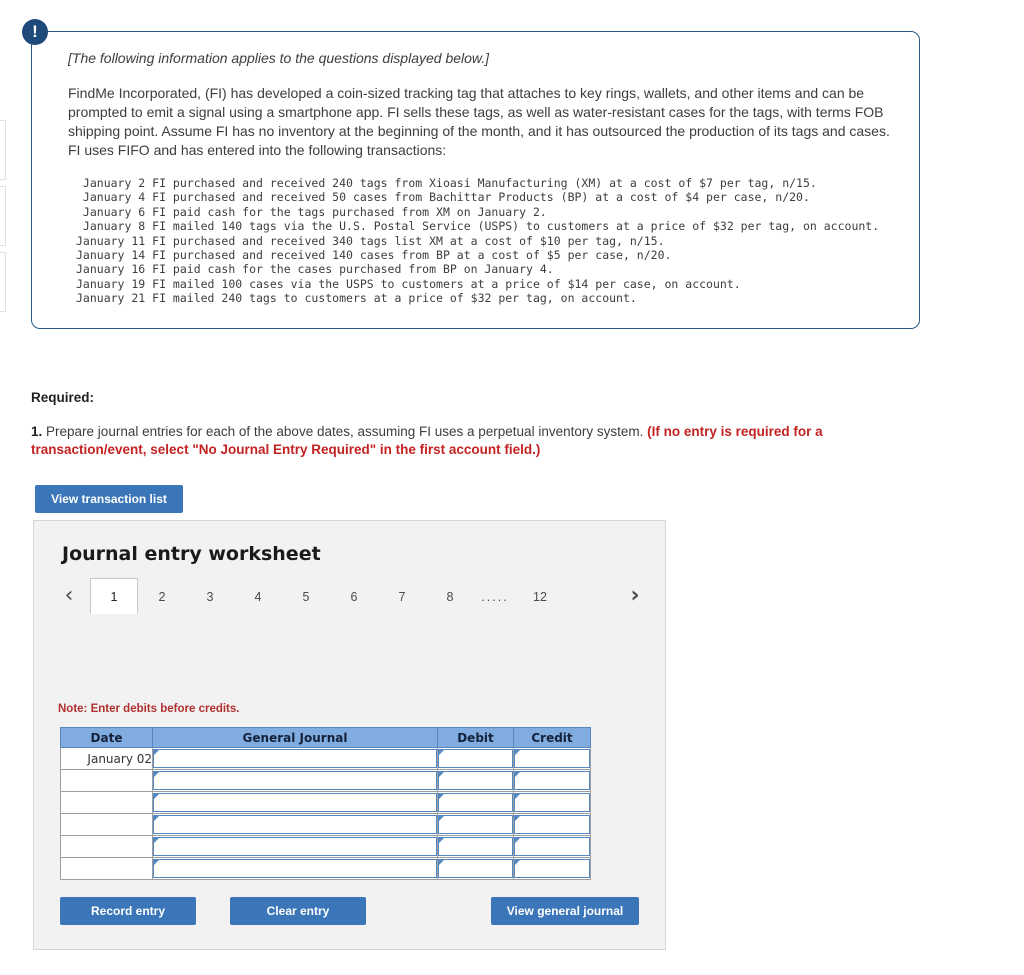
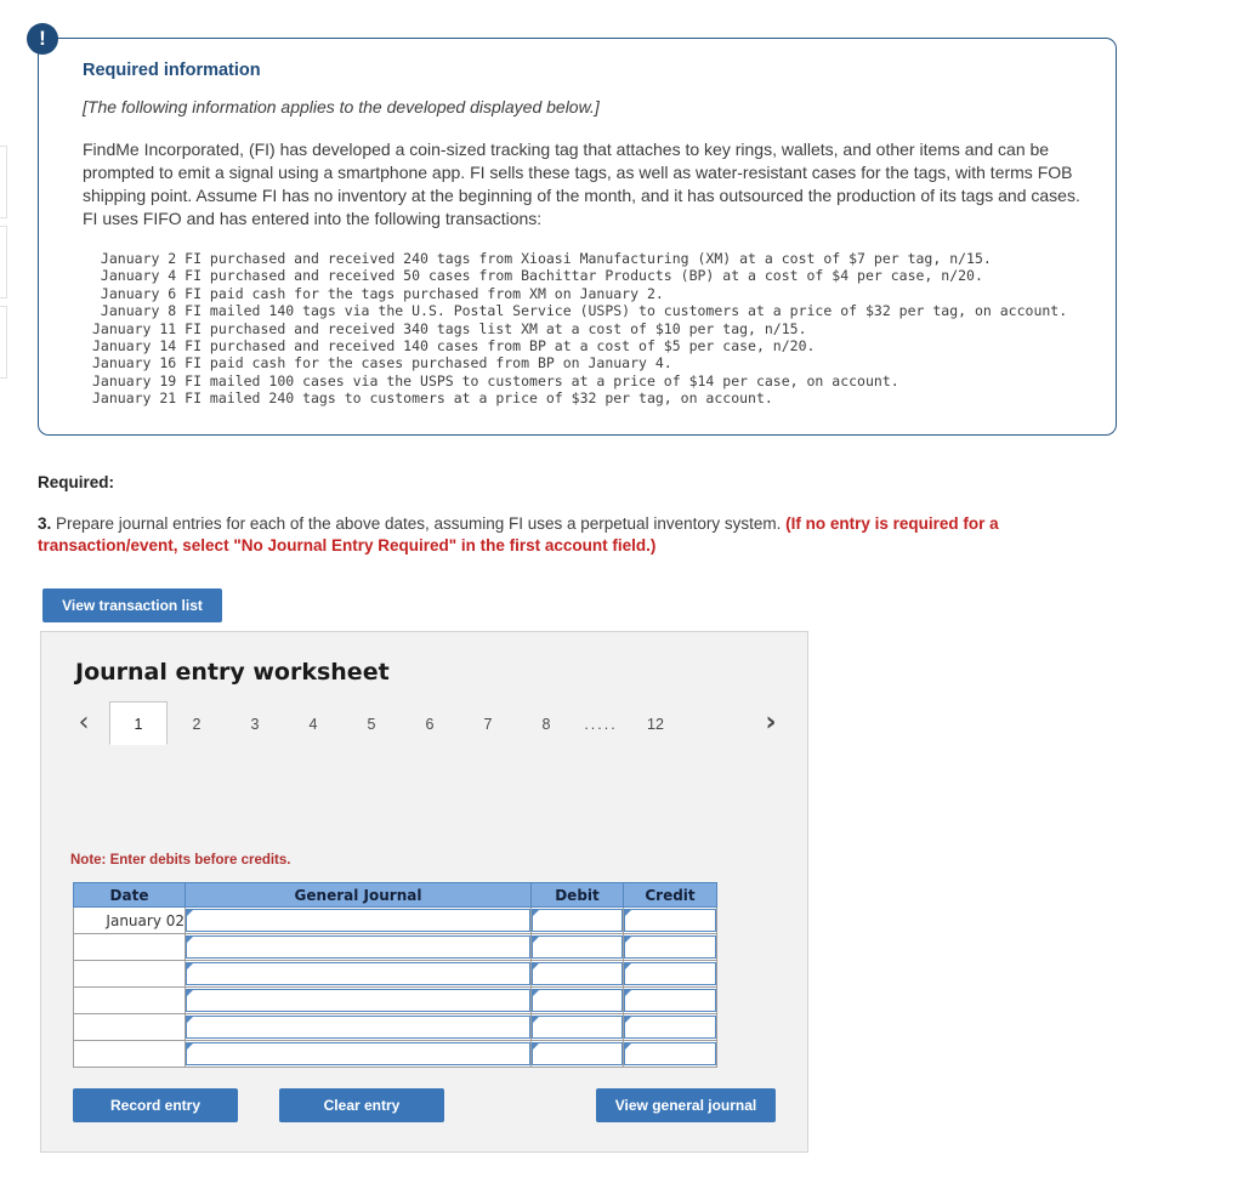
+ Required information
- [The following information applies to the questions displayed below.]
+ [The following information applies to the developed displayed below.]
  FindMe Incorporated, (FI) has developed a coin-sized tracking tag that attaches to key rings, wallets, and other items and can be prompted to emit a signal using a smartphone app. FI sells these tags, as well as water-resistant cases for the tags, with terms FOB shipping point. Assume FI has no inventory at the beginning of the month, and it has outsourced the production of its tags and cases. FI uses FIFO and has entered into the following transactions:
  January 2 FI purchased and received 240 tags from Xioasi Manufacturing (XM) at a cost of $7 per tag, n/15.
  January 4 FI purchased and received 50 cases from Bachittar Products (BP) at a cost of $4 per case, n/20.
  January 6 FI paid cash for the tags purchased from XM on January 2.
  January 8 FI mailed 140 tags via the U.S. Postal Service (USPS) to customers at a price of $32 per tag, on account.
  January 11 FI purchased and received 340 tags list XM at a cost of $10 per tag, n/15.
  January 14 FI purchased and received 140 cases from BP at a cost of $5 per case, n/20.
  January 16 FI paid cash for the cases purchased from BP on January 4.
  January 19 FI mailed 100 cases via the USPS to customers at a price of $14 per case, on account.
  January 21 FI mailed 240 tags to customers at a price of $32 per tag, on account.
  !
  Required:
- 1. Prepare journal entries for each of the above dates, assuming FI uses a perpetual inventory system. (If no entry is required for a transaction/event, select "No Journal Entry Required" in the first account field.)
+ 3. Prepare journal entries for each of the above dates, assuming FI uses a perpetual inventory system. (If no entry is required for a transaction/event, select "No Journal Entry Required" in the first account field.)
  View transaction list
  Journal entry worksheet
  ‹
  1
  2
  3
  4
  5
  6
  7
  8
  .....
  12
  ›
  Note: Enter debits before credits.
  Date	General Journal	Debit	Credit
  January 02
  Record entry
  Clear entry
  View general journal
